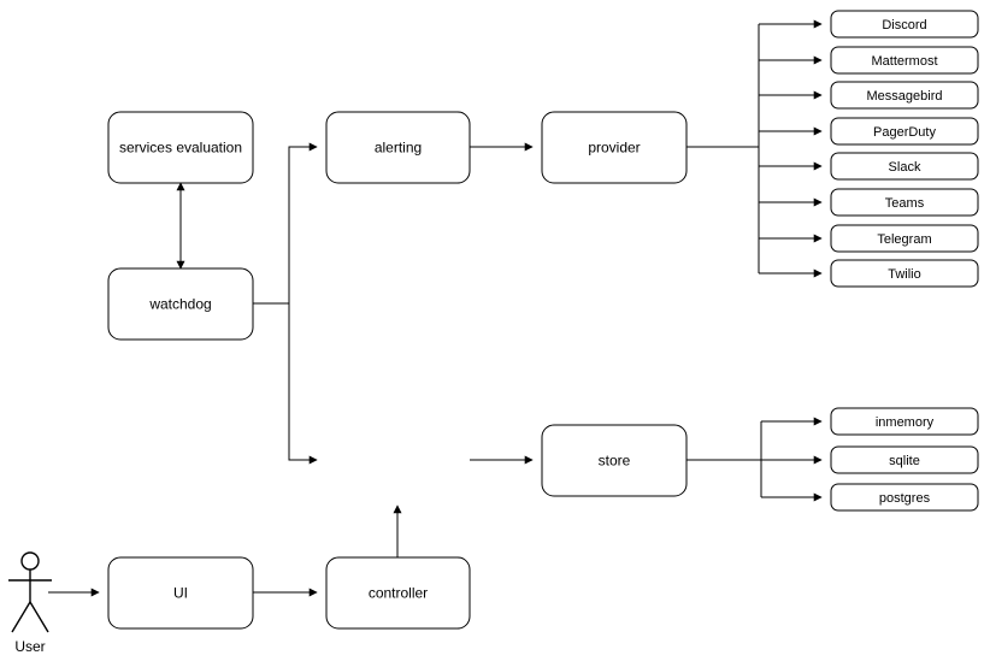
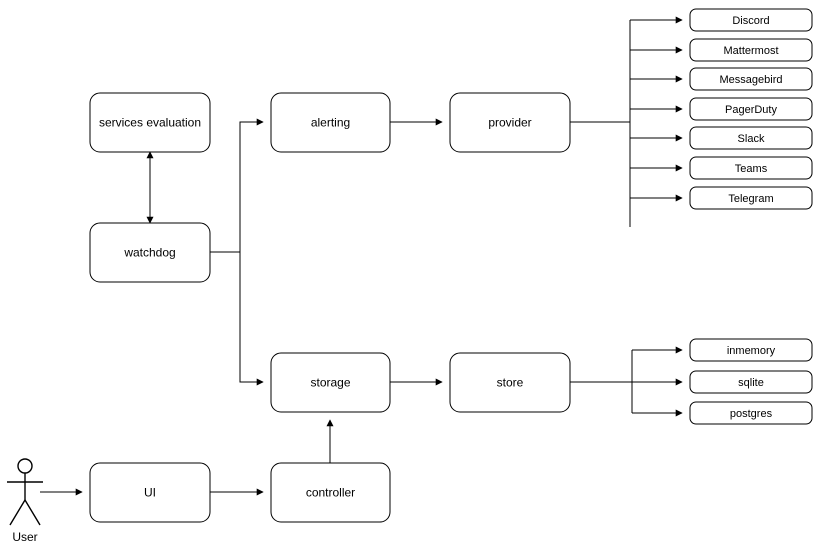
  services evaluation
  watchdog
  alerting
  provider
+ storage
  store
  UI
  controller
  Discord
  Mattermost
  Messagebird
  PagerDuty
  Slack
  Teams
  Telegram
- Twilio
  inmemory
  sqlite
  postgres
  User
